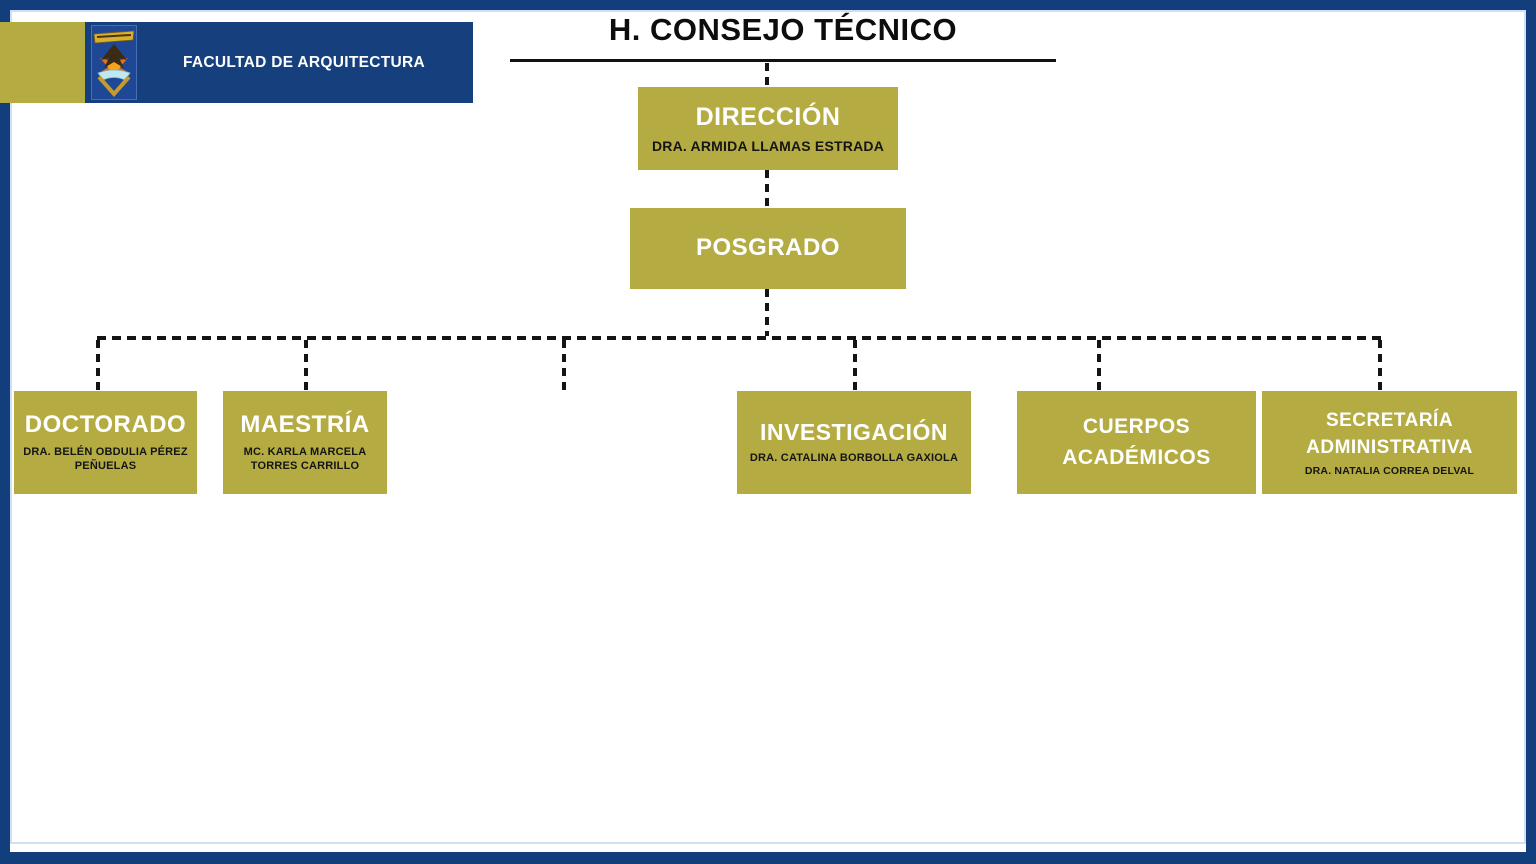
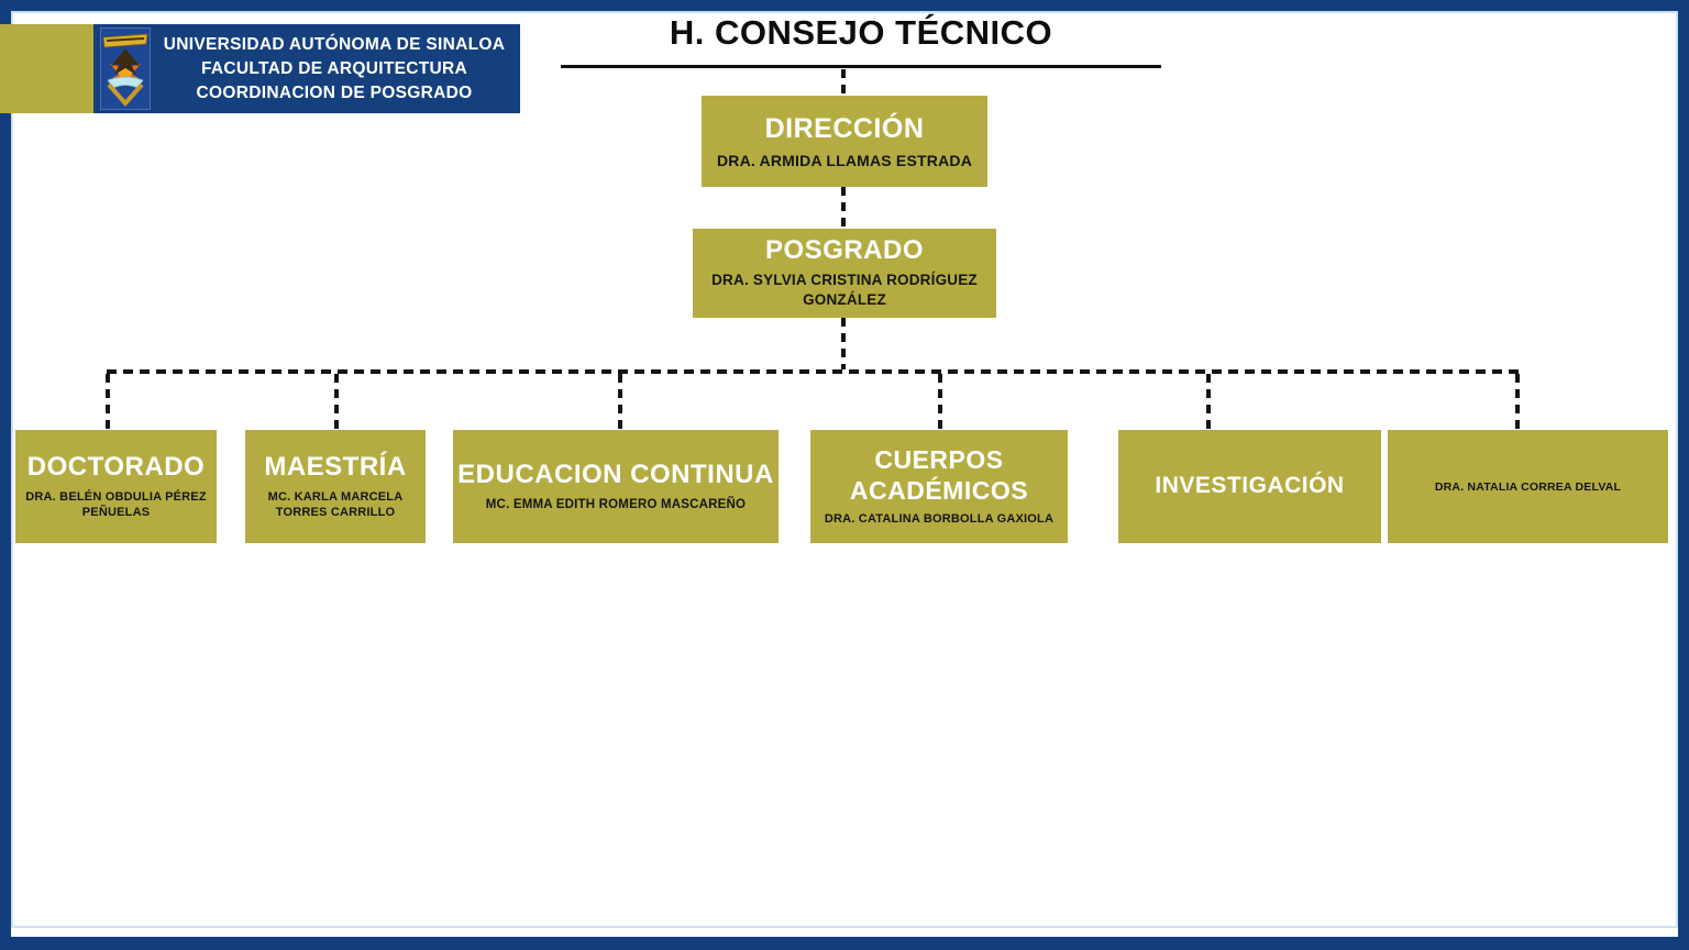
+ UNIVERSIDAD AUTÓNOMA DE SINALOA
  FACULTAD DE ARQUITECTURA
+ COORDINACION DE POSGRADO
  H. CONSEJO TÉCNICO
  DIRECCIÓN
  DRA. ARMIDA LLAMAS ESTRADA
  POSGRADO
+ DRA. SYLVIA CRISTINA RODRÍGUEZ GONZÁLEZ
  DOCTORADO
  DRA. BELÉN OBDULIA PÉREZ PEÑUELAS
  MAESTRÍA
  MC. KARLA MARCELA TORRES CARRILLO
+ EDUCACION CONTINUA
+ MC. EMMA EDITH ROMERO MASCAREÑO
- INVESTIGACIÓN
+ CUERPOS ACADÉMICOS
  DRA. CATALINA BORBOLLA GAXIOLA
- CUERPOS ACADÉMICOS
+ INVESTIGACIÓN
- SECRETARÍA ADMINISTRATIVA
  DRA. NATALIA CORREA DELVAL
